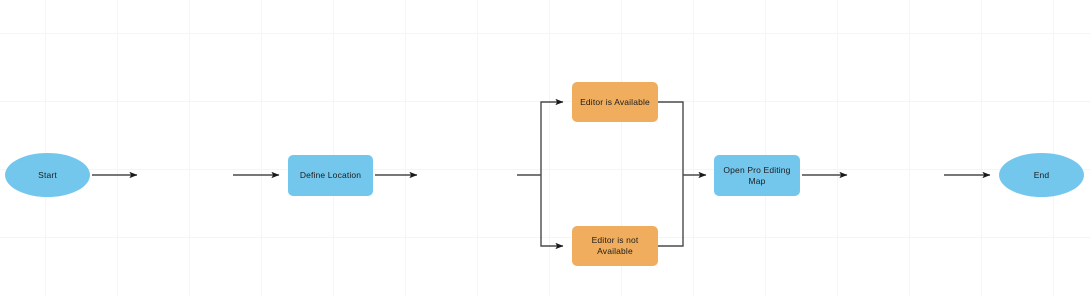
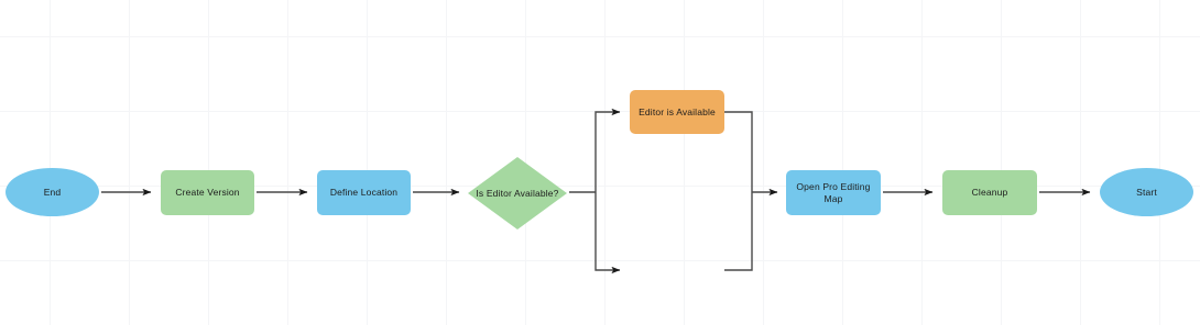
- Start
+ End
+ Create Version
  Define Location
+ Is Editor Available?
  Editor is Available
- Editor is not
- Available
  Open Pro Editing
  Map
+ Cleanup
- End
+ Start
